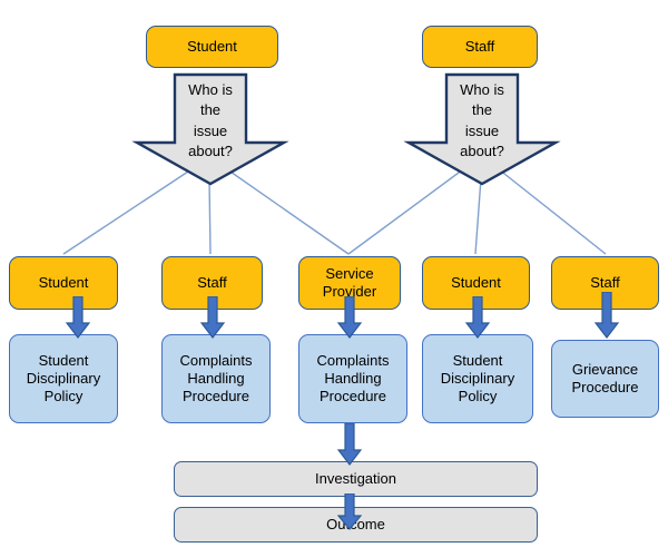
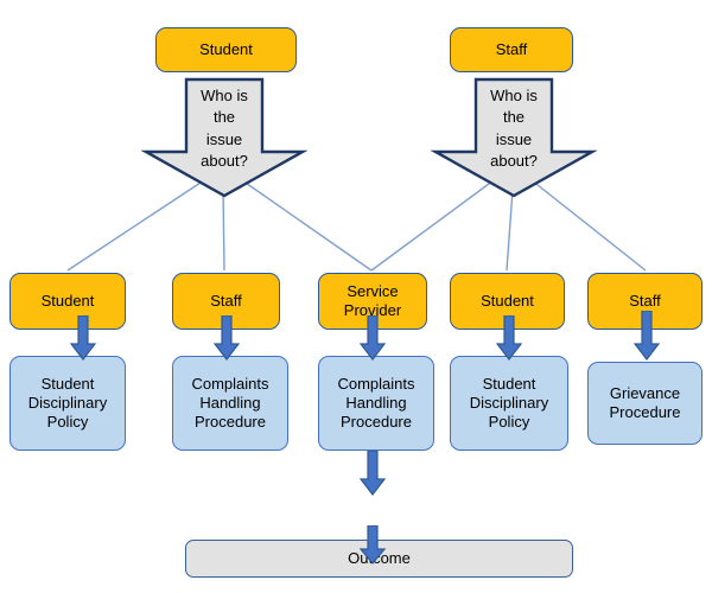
  Student
  Staff
  Who is
  the
  issue
  about?
  Who is
  the
  issue
  about?
  Student
  Staff
  Service
  Provider
  Student
  Staff
  Student
  Disciplinary
  Policy
  Complaints
  Handling
  Procedure
  Complaints
  Handling
  Procedure
  Student
  Disciplinary
  Policy
  Grievance
  Procedure
- Investigation
  Ouome
